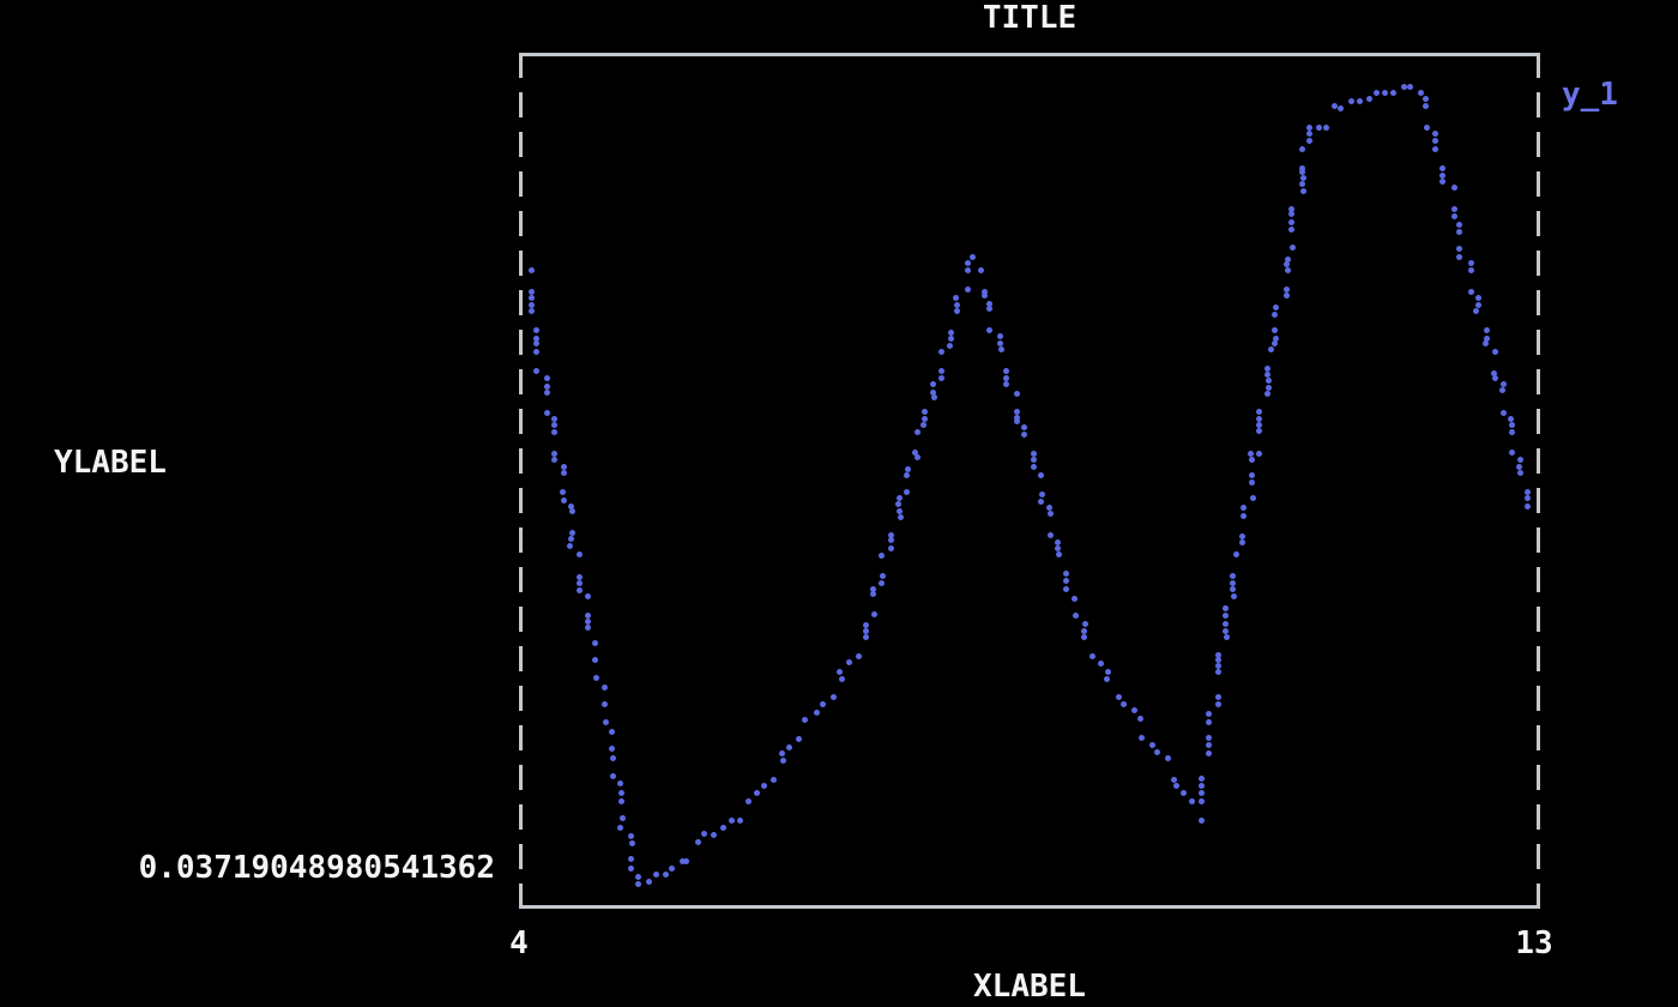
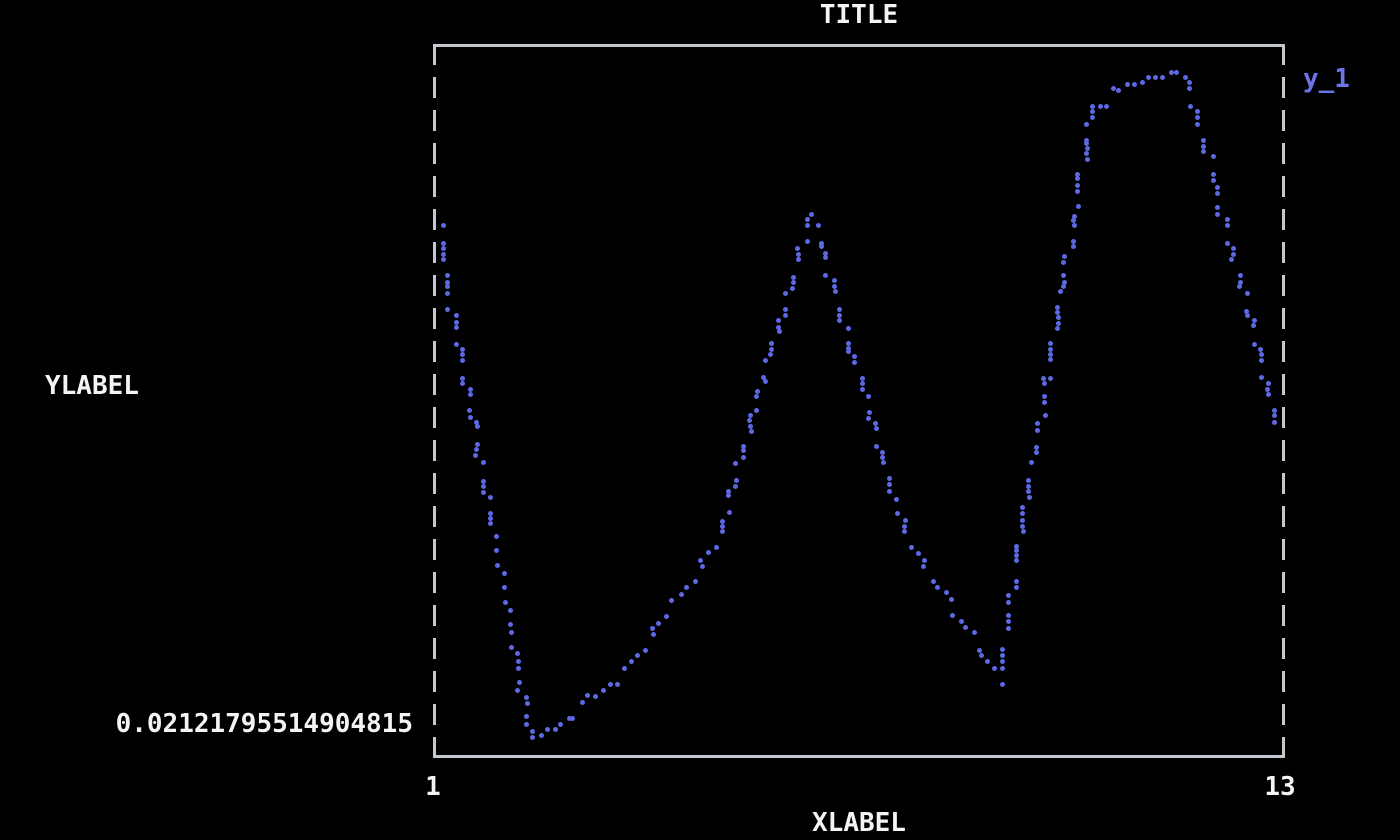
  TITLE
- 0.03719048980541362
+ 0.02121795514904815
  YLABEL
  y_1
- 4
+ 1
  13
  XLABEL
